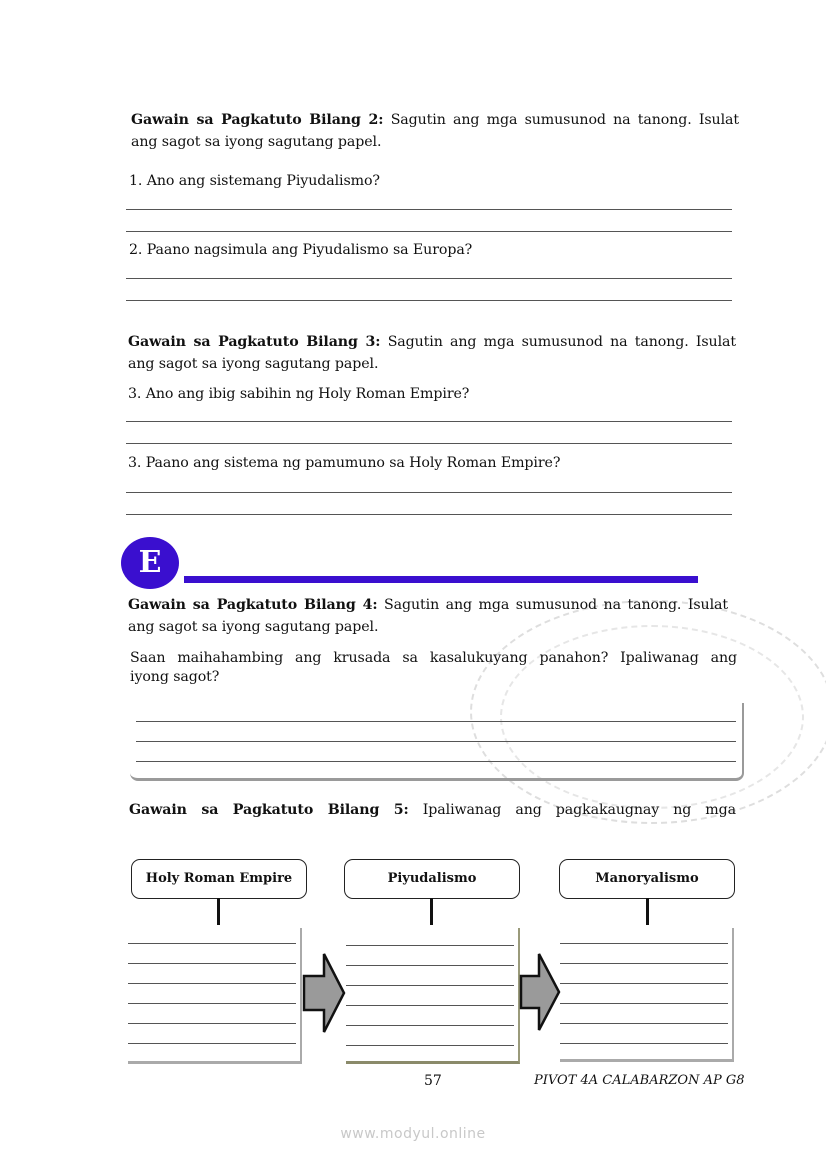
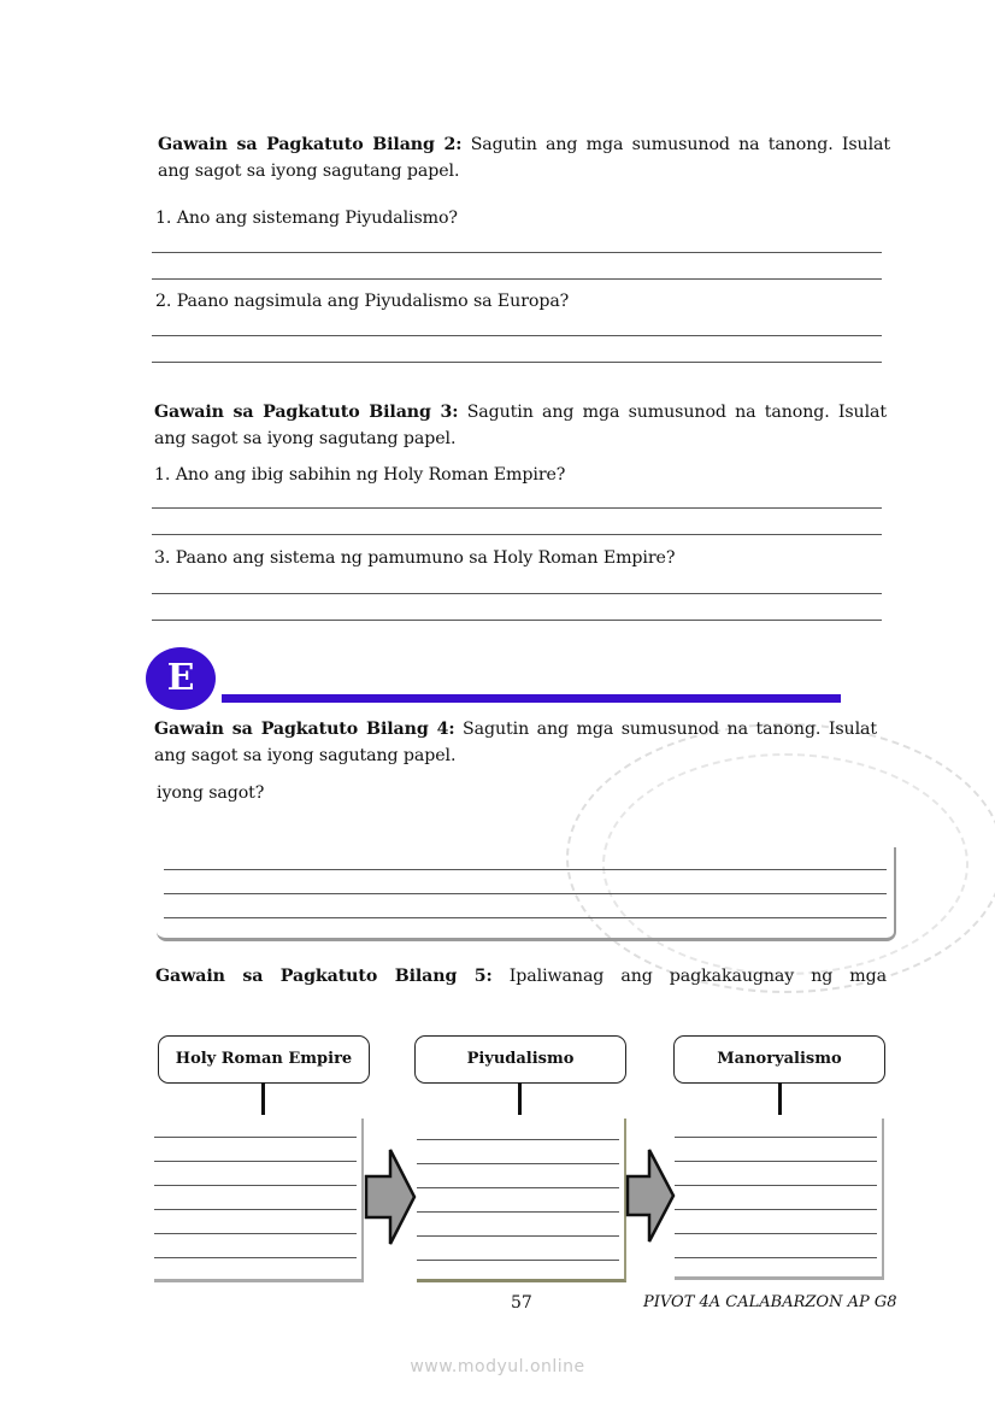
  Gawain sa Pagkatuto Bilang 2: Sagutin ang mga sumusunod na tanong. Isulat
  ang sagot sa iyong sagutang papel.
  1. Ano ang sistemang Piyudalismo?
  2. Paano nagsimula ang Piyudalismo sa Europa?
  Gawain sa Pagkatuto Bilang 3: Sagutin ang mga sumusunod na tanong. Isulat
  ang sagot sa iyong sagutang papel.
- 3. Ano ang ibig sabihin ng Holy Roman Empire?
+ 1. Ano ang ibig sabihin ng Holy Roman Empire?
  3. Paano ang sistema ng pamumuno sa Holy Roman Empire?
  E
  Gawain sa Pagkatuto Bilang 4: Sagutin ang mga sumusunod na tanong. Isulat
  ang sagot sa iyong sagutang papel.
- Saan maihahambing ang krusada sa kasalukuyang panahon? Ipaliwanag ang
  iyong sagot?
  Gawain sa Pagkatuto Bilang 5: Ipaliwanag ang pagkakaugnay ng mga
  Holy Roman Empire
  Piyudalismo
  Manoryalismo
  57
  PIVOT 4A CALABARZON AP G8
  www.modyul.online
